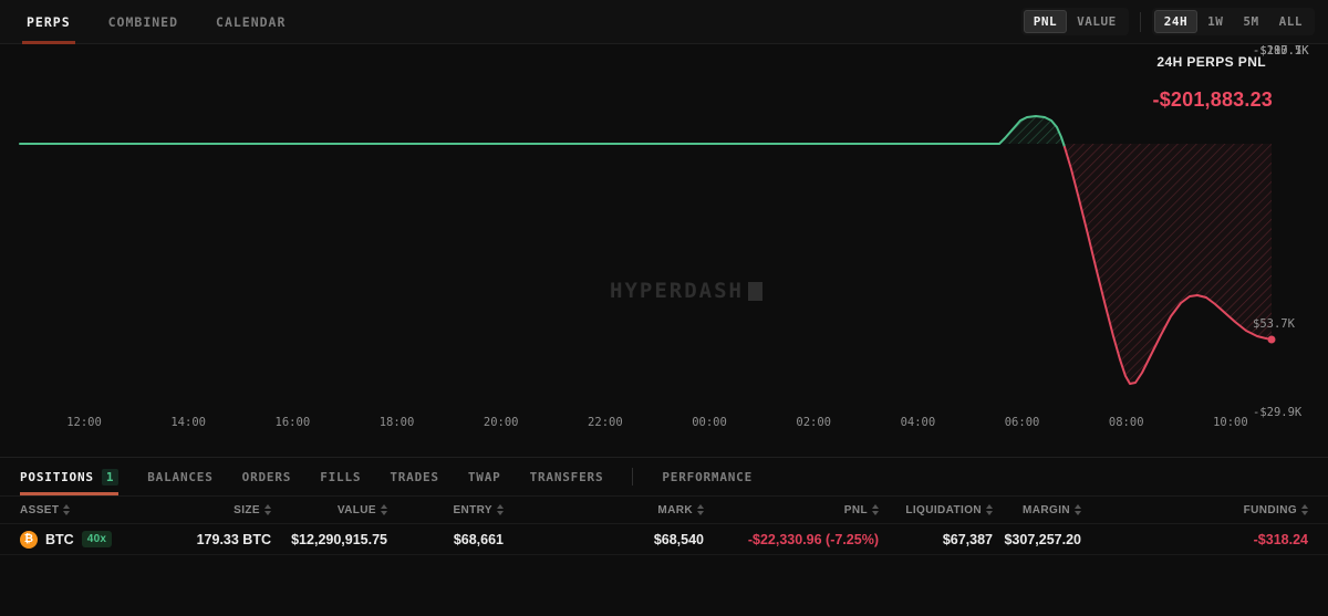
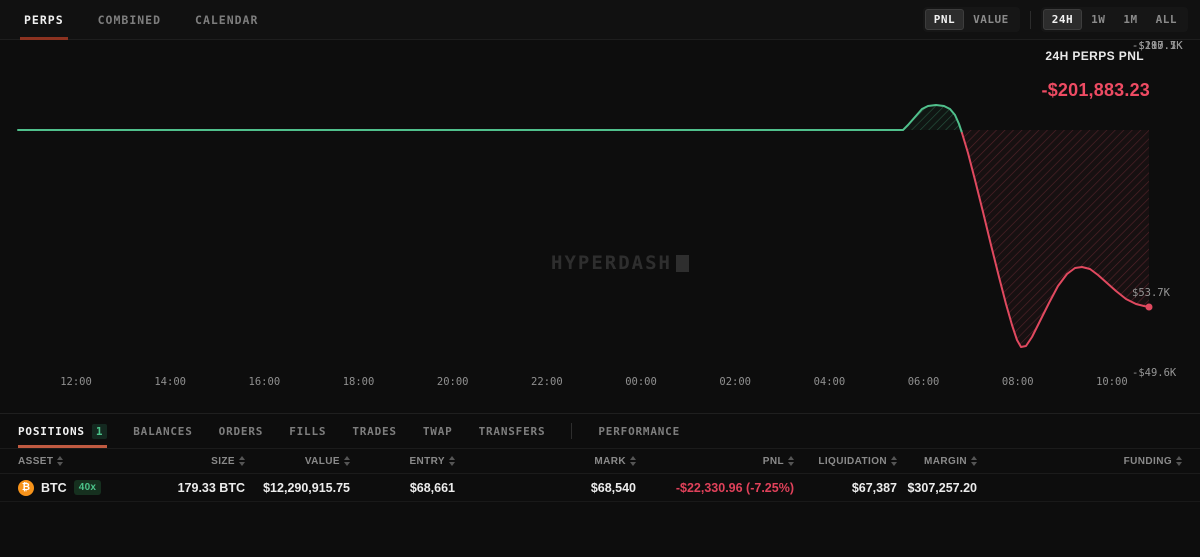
  PERPS
  COMBINED
  CALENDAR
  PNL
  VALUE
  24H
  1W
- 5M
+ 1M
  ALL
  HYPERDASH
  24H PERPS PNL
  -$201,883.23
  $53.7K
- -$29.9K
+ -$49.6K
  -$113.5K
  -$197.1K
  -$280.7K
  12:00
  14:00
  16:00
  18:00
  20:00
  22:00
  00:00
  02:00
  04:00
  06:00
  08:00
  10:00
  POSITIONS
  1
  BALANCES
  ORDERS
  FILLS
  TRADES
  TWAP
  TRANSFERS
  PERFORMANCE
  ASSET
  SIZE
  VALUE
  ENTRY
  MARK
  PNL
  LIQUIDATION
  MARGIN
  FUNDING
  ₿
  BTC
  40x
  179.33 BTC
  $12,290,915.75
  $68,661
  $68,540
  -$22,330.96 (-7.25%)
  $67,387
  $307,257.20
- -$318.24
